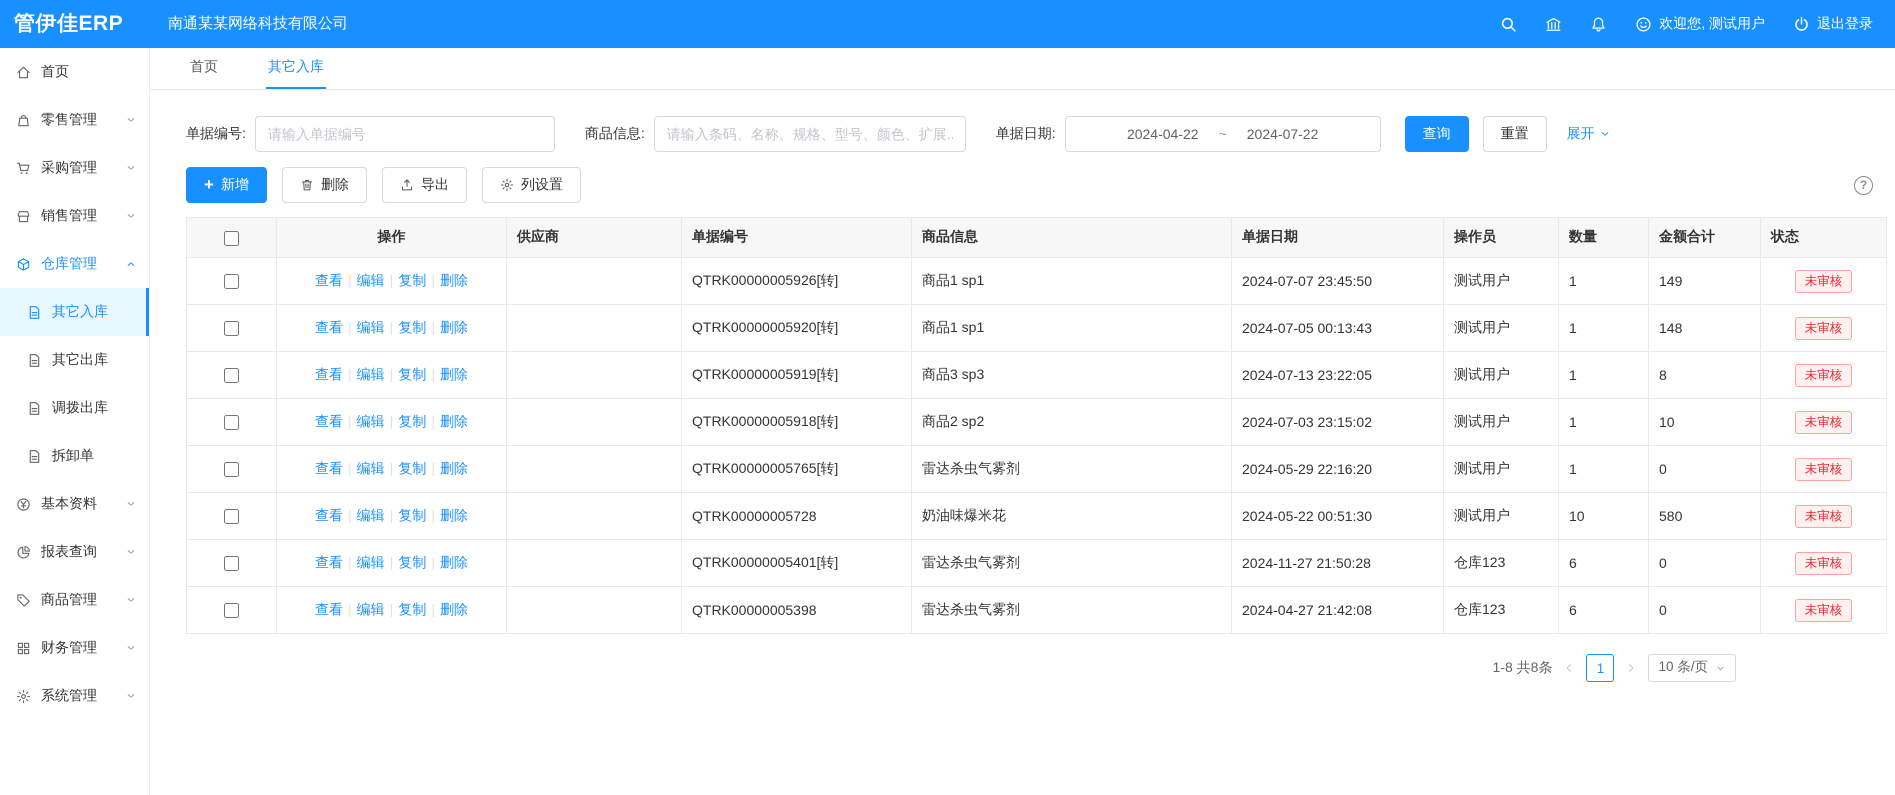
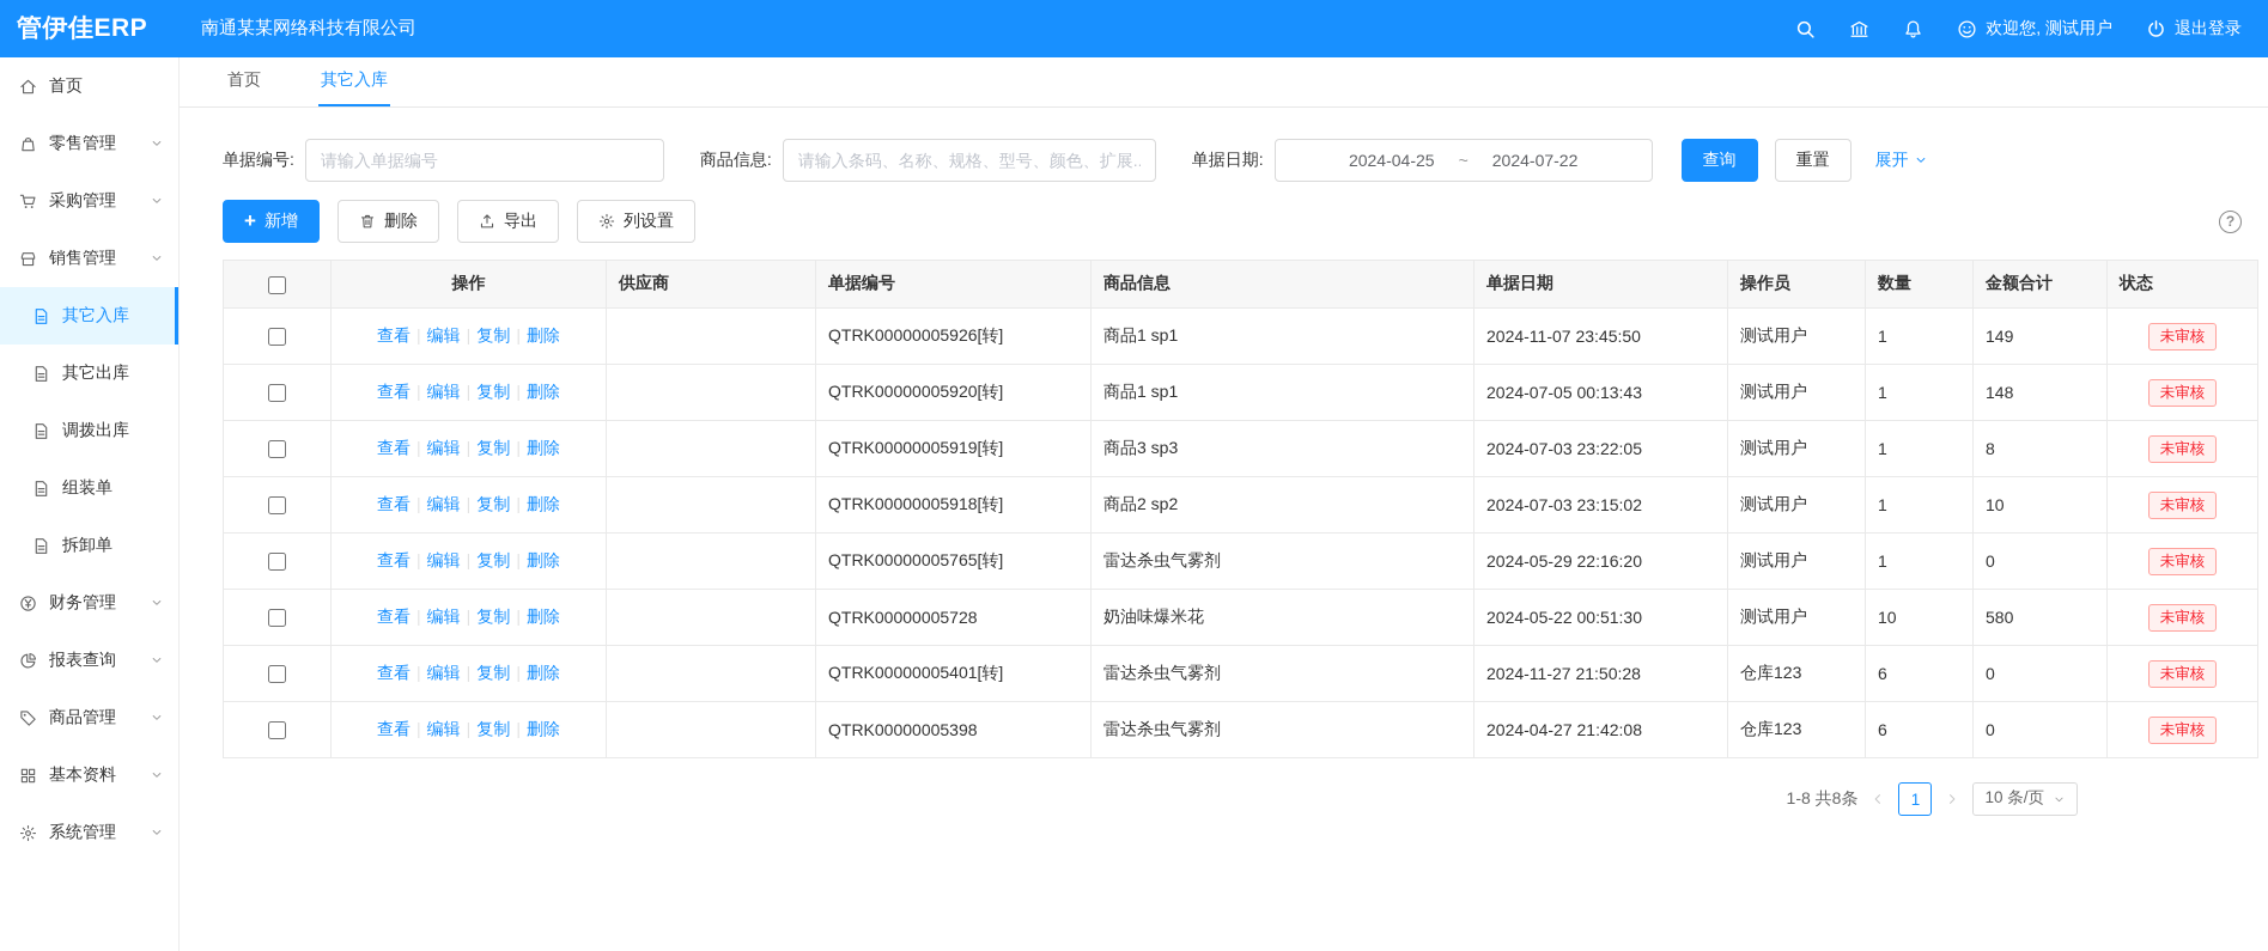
  管伊佳ERP
  南通某某网络科技有限公司
  欢迎您, 测试用户
  退出登录
  首页
  零售管理
  采购管理
  销售管理
- 仓库管理
  其它入库
  其它出库
  调拨出库
+ 组装单
  拆卸单
- 基本资料
+ 财务管理
  报表查询
  商品管理
- 财务管理
+ 基本资料
  系统管理
  首页
  其它入库
  单据编号:
  请输入单据编号
  商品信息:
  请输入条码、名称、规格、型号、颜色、扩展..
  单据日期:
- 2024-04-22
+ 2024-04-25
  ~
  2024-07-22
  查询
  重置
  展开
  +
  新增
  删除
  导出
  列设置
  ?
  	操作	供应商	单据编号	商品信息	单据日期	操作员	数量	金额合计	状态
- 	查看 编辑 | 复制 删除		QTRK00000005926[转]	商品1 sp1	2024-07-07 23:45:50	测试用户	1	149	未审核
+ 	查看 编辑 | 复制 删除		QTRK00000005926[转]	商品1 sp1	2024-11-07 23:45:50	测试用户	1	149	未审核
  	查看 编辑 | 复制 删除		QTRK00000005920[转]	商品1 sp1	2024-07-05 00:13:43	测试用户	1	148	未审核
- 	查看 编辑 | 复制 删除		QTRK00000005919[转]	商品3 sp3	2024-07-13 23:22:05	测试用户	1	8	未审核
+ 	查看 编辑 | 复制 删除		QTRK00000005919[转]	商品3 sp3	2024-07-03 23:22:05	测试用户	1	8	未审核
  	查看 编辑 | 复制 删除		QTRK00000005918[转]	商品2 sp2	2024-07-03 23:15:02	测试用户	1	10	未审核
  	查看 编辑 | 复制 删除		QTRK00000005765[转]	雷达杀虫气雾剂	2024-05-29 22:16:20	测试用户	1	0	未审核
  	查看 编辑 | 复制 删除		QTRK00000005728	奶油味爆米花	2024-05-22 00:51:30	测试用户	10	580	未审核
  	查看 编辑 | 复制 删除		QTRK00000005401[转]	雷达杀虫气雾剂	2024-11-27 21:50:28	仓库123	6	0	未审核
  	查看 编辑 | 复制 删除		QTRK00000005398	雷达杀虫气雾剂	2024-04-27 21:42:08	仓库123	6	0	未审核
  1-8 共8条
  1
  10 条/页
